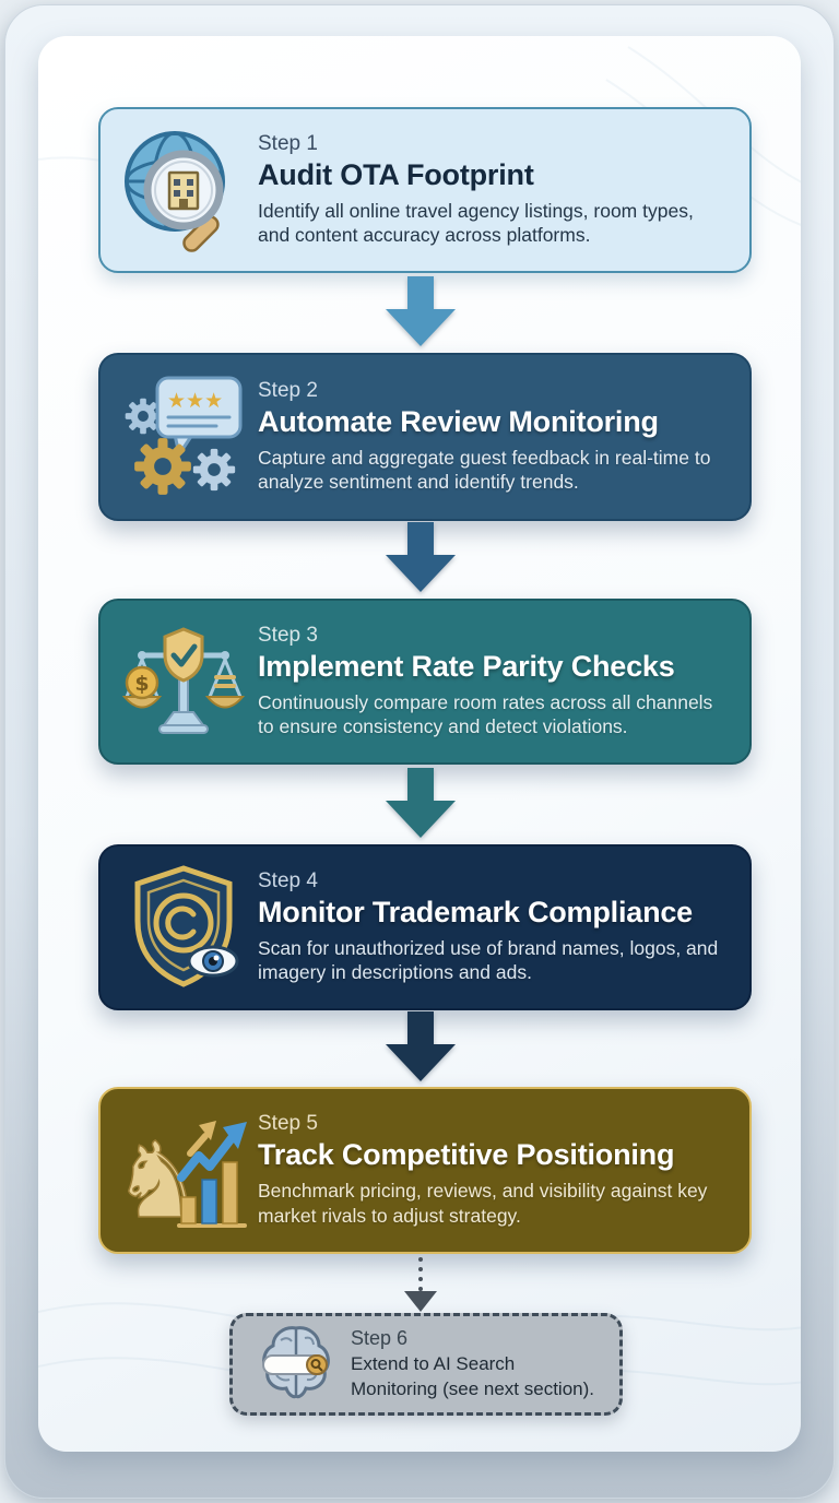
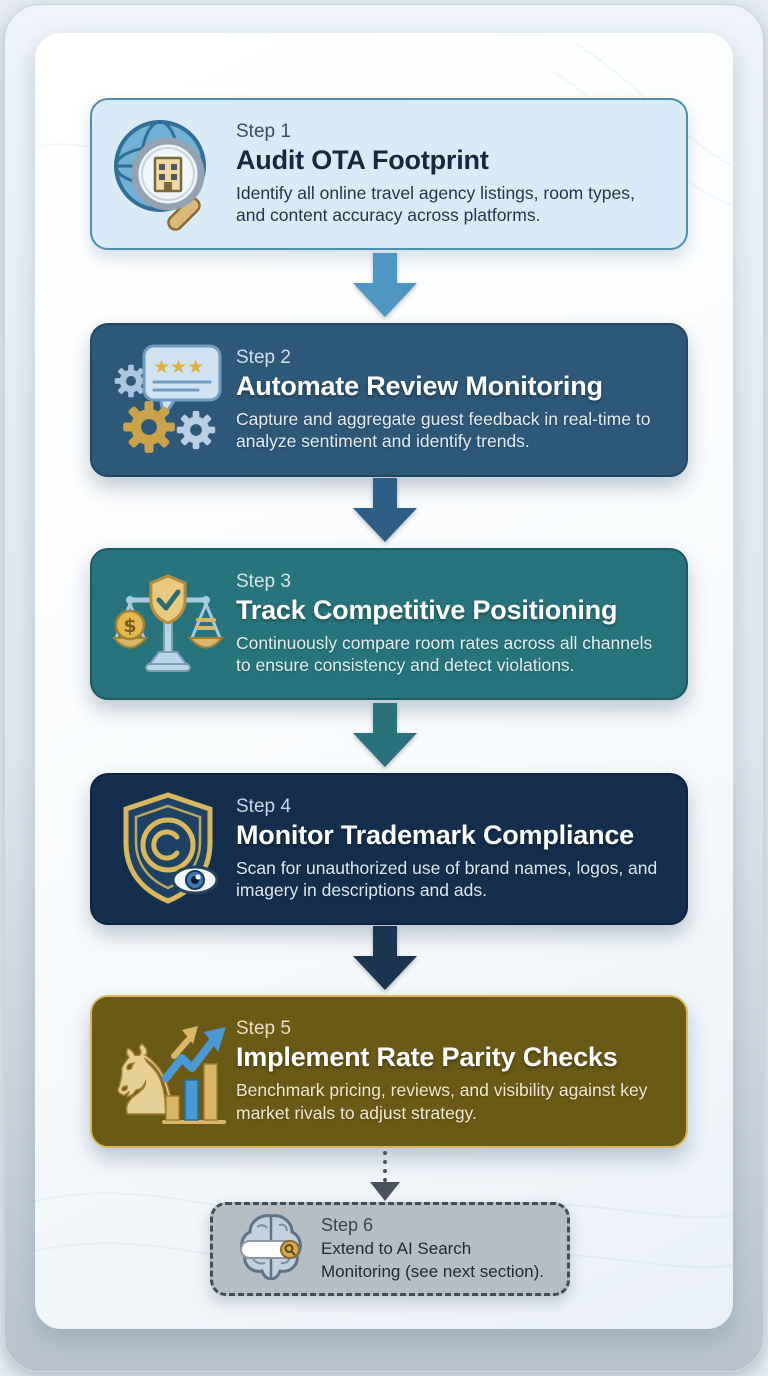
  Step 1
  Audit OTA Footprint
  Identify all online travel agency listings, room types, and content accuracy across platforms.
  ★★★
  Step 2
  Automate Review Monitoring
  Capture and aggregate guest feedback in real-time to analyze sentiment and identify trends.
  $
  Step 3
- Implement Rate Parity Checks
+ Track Competitive Positioning
  Continuously compare room rates across all channels to ensure consistency and detect violations.
  Step 4
  Monitor Trademark Compliance
  Scan for unauthorized use of brand names, logos, and imagery in descriptions and ads.
  ♞
  Step 5
- Track Competitive Positioning
+ Implement Rate Parity Checks
  Benchmark pricing, reviews, and visibility against key market rivals to adjust strategy.
  Step 6
  Extend to AI Search Monitoring (see next section).
